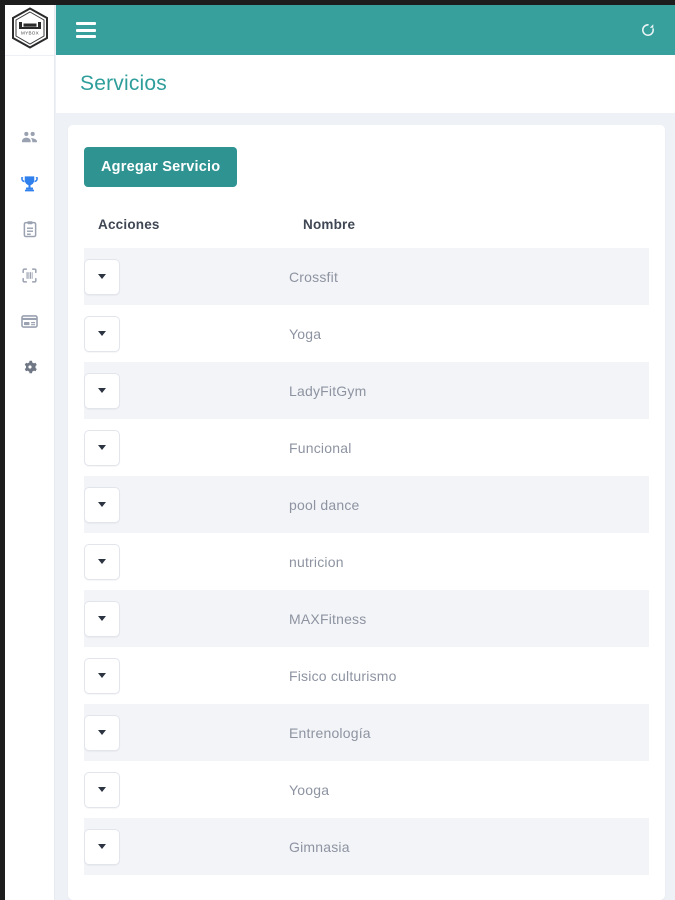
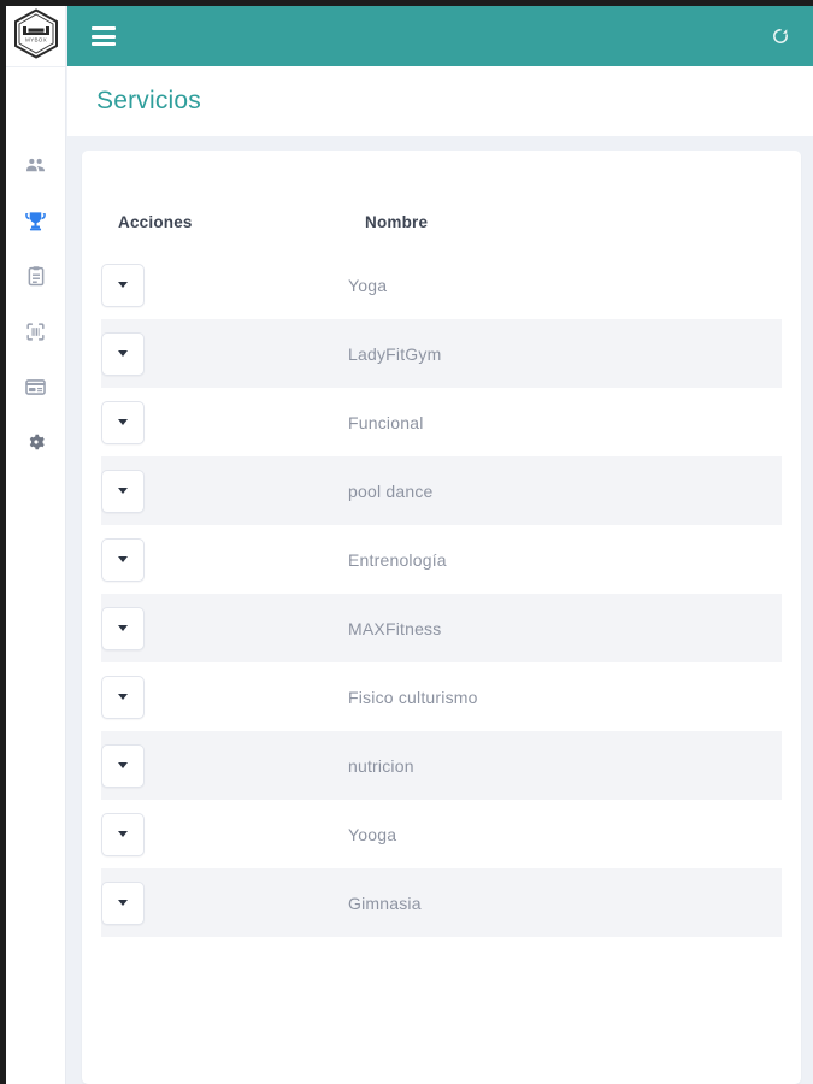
  Servicios
- Agregar Servicio
  Acciones	Nombre
- 	Crossfit
  	Yoga
  	LadyFitGym
  	Funcional
  	pool dance
- 	nutricion
+ 	Entrenología
  	MAXFitness
  	Fisico culturismo
- 	Entrenología
+ 	nutricion
  	Yooga
  	Gimnasia
